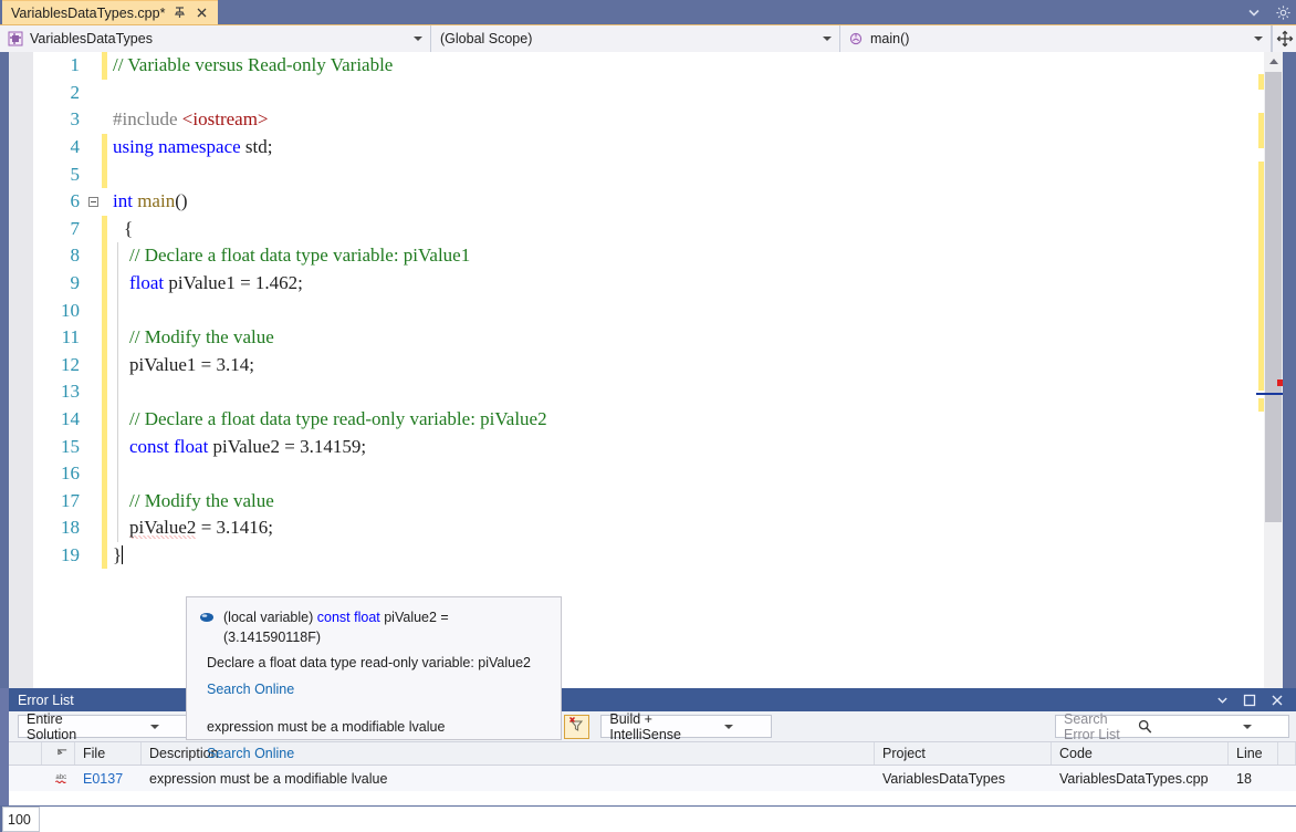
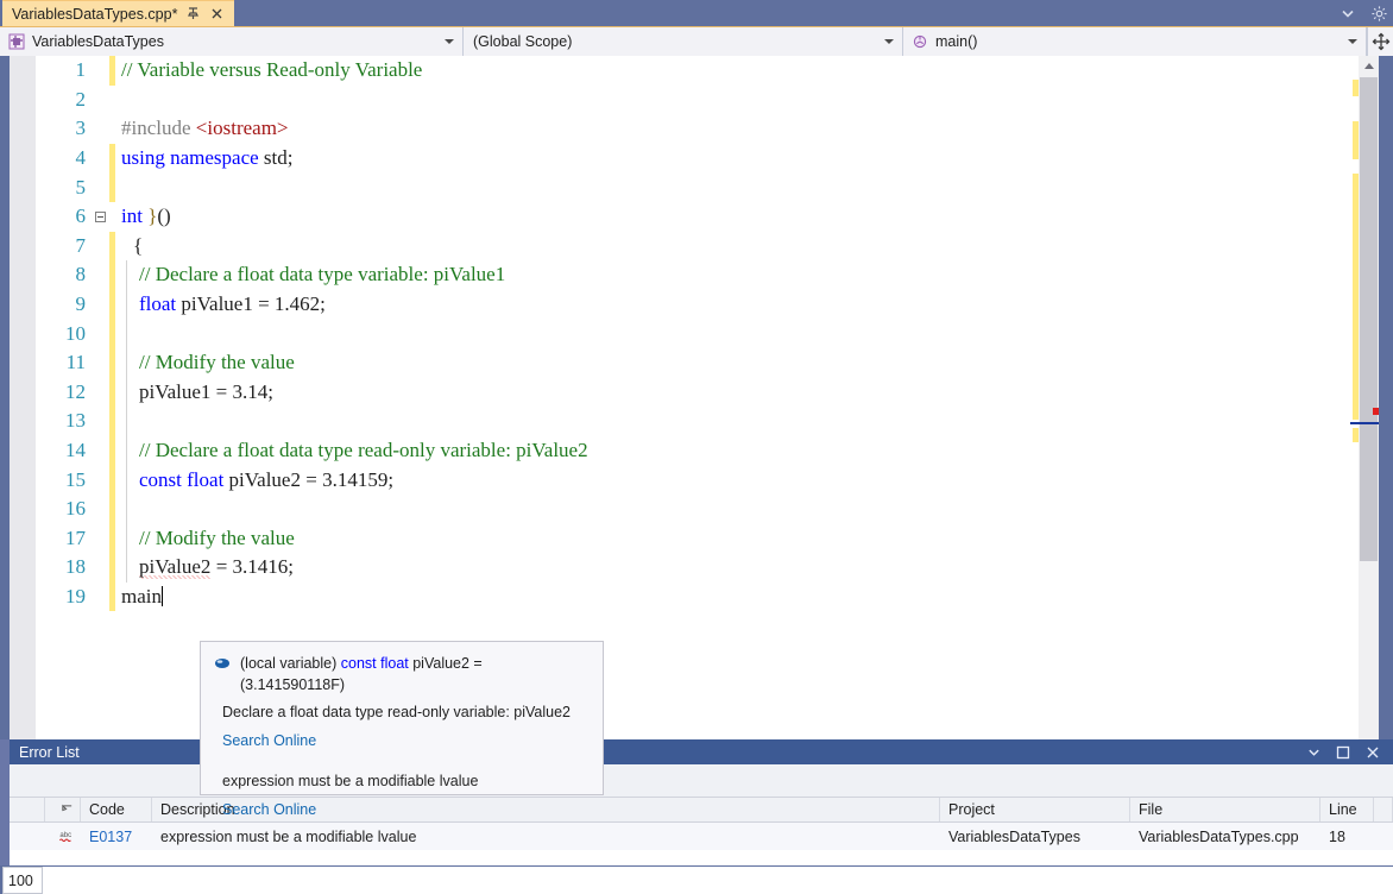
  VariablesDataTypes.cpp*
  VariablesDataTypes
  (Global Scope)
  main()
  1
  // Variable versus Read-only Variable
  2
  3
  #include <iostream>
  4
  using namespace std;
  5
  6
- int main()
+ int }()
  7
  {
  8
  // Declare a float data type variable: piValue1
  9
  float piValue1 = 1.462;
  10
  11
  // Modify the value
  12
  piValue1 = 3.14;
  13
  14
  // Declare a float data type read-only variable: piValue2
  15
  const float piValue2 = 3.14159;
  16
  17
  // Modify the value
  18
  piValue2 = 3.1416;
  19
- }
+ main
  (local variable) const float piValue2 = (3.141590118F)
  Declare a float data type read-only variable: piValue2
  Search Online
  expression must be a modifiable lvalue
  Search Online
  Error List
- Entire Solution
- Build + IntelliSense
- Search Error List
- File
+ Code
  Description
  Project
- Code
+ File
  Line
  E0137
  expression must be a modifiable lvalue
  VariablesDataTypes
  VariablesDataTypes.cpp
  18
  100
